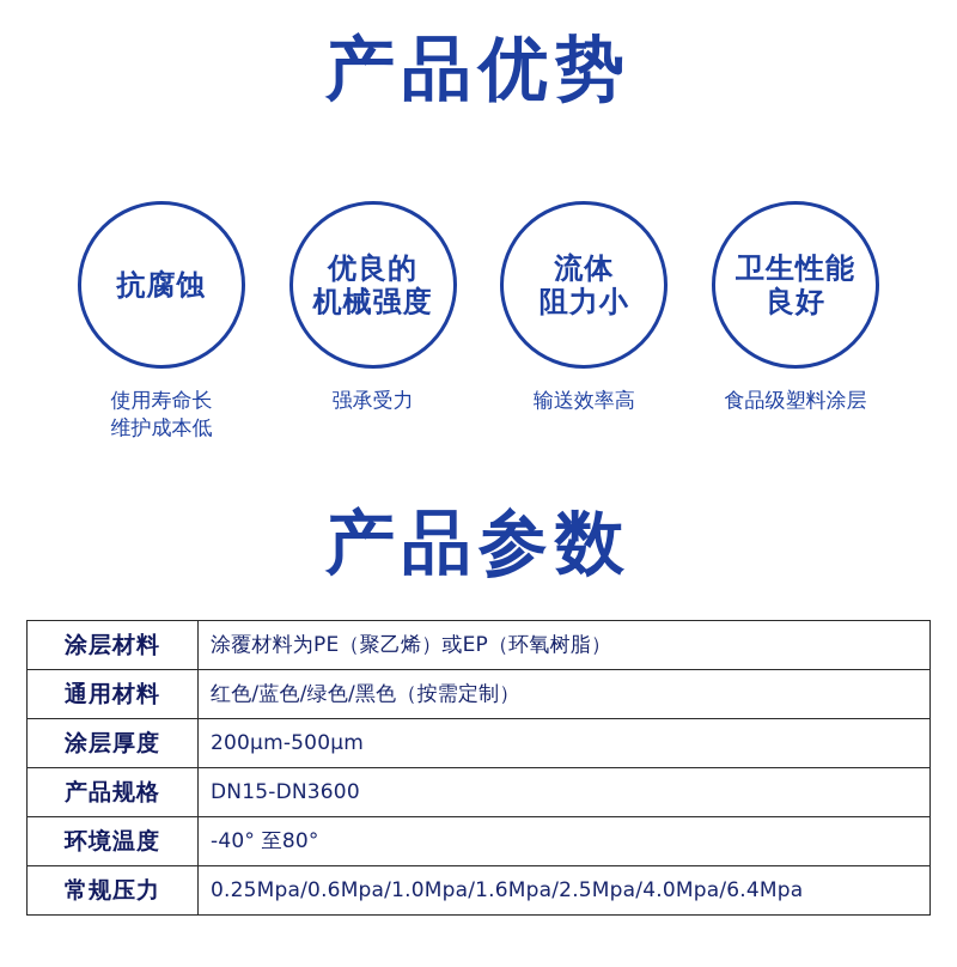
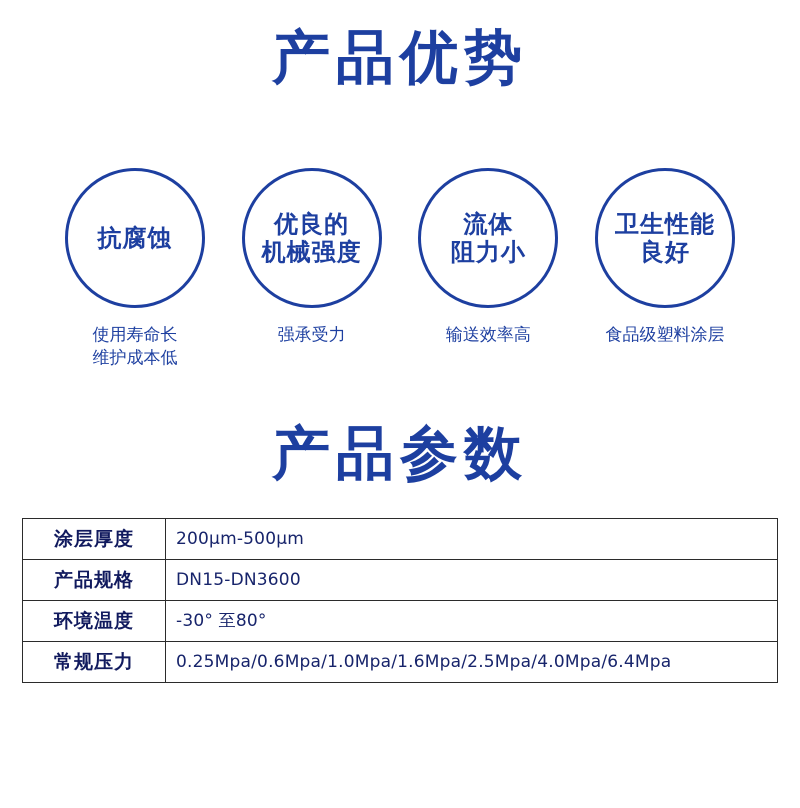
  产品优势
  抗腐蚀
  使用寿命长
  维护成本低
  优良的
  机械强度
  强承受力
  流体
  阻力小
  输送效率高
  卫生性能
  良好
  食品级塑料涂层
  产品参数
- 涂层材料	涂覆材料为PE（聚乙烯）或EP（环氧树脂）
- 通用材料	红色/蓝色/绿色/黑色（按需定制）
  涂层厚度	200μm-500μm
  产品规格	DN15-DN3600
- 环境温度	-40° 至80°
+ 环境温度	-30° 至80°
  常规压力	0.25Mpa/0.6Mpa/1.0Mpa/1.6Mpa/2.5Mpa/4.0Mpa/6.4Mpa
